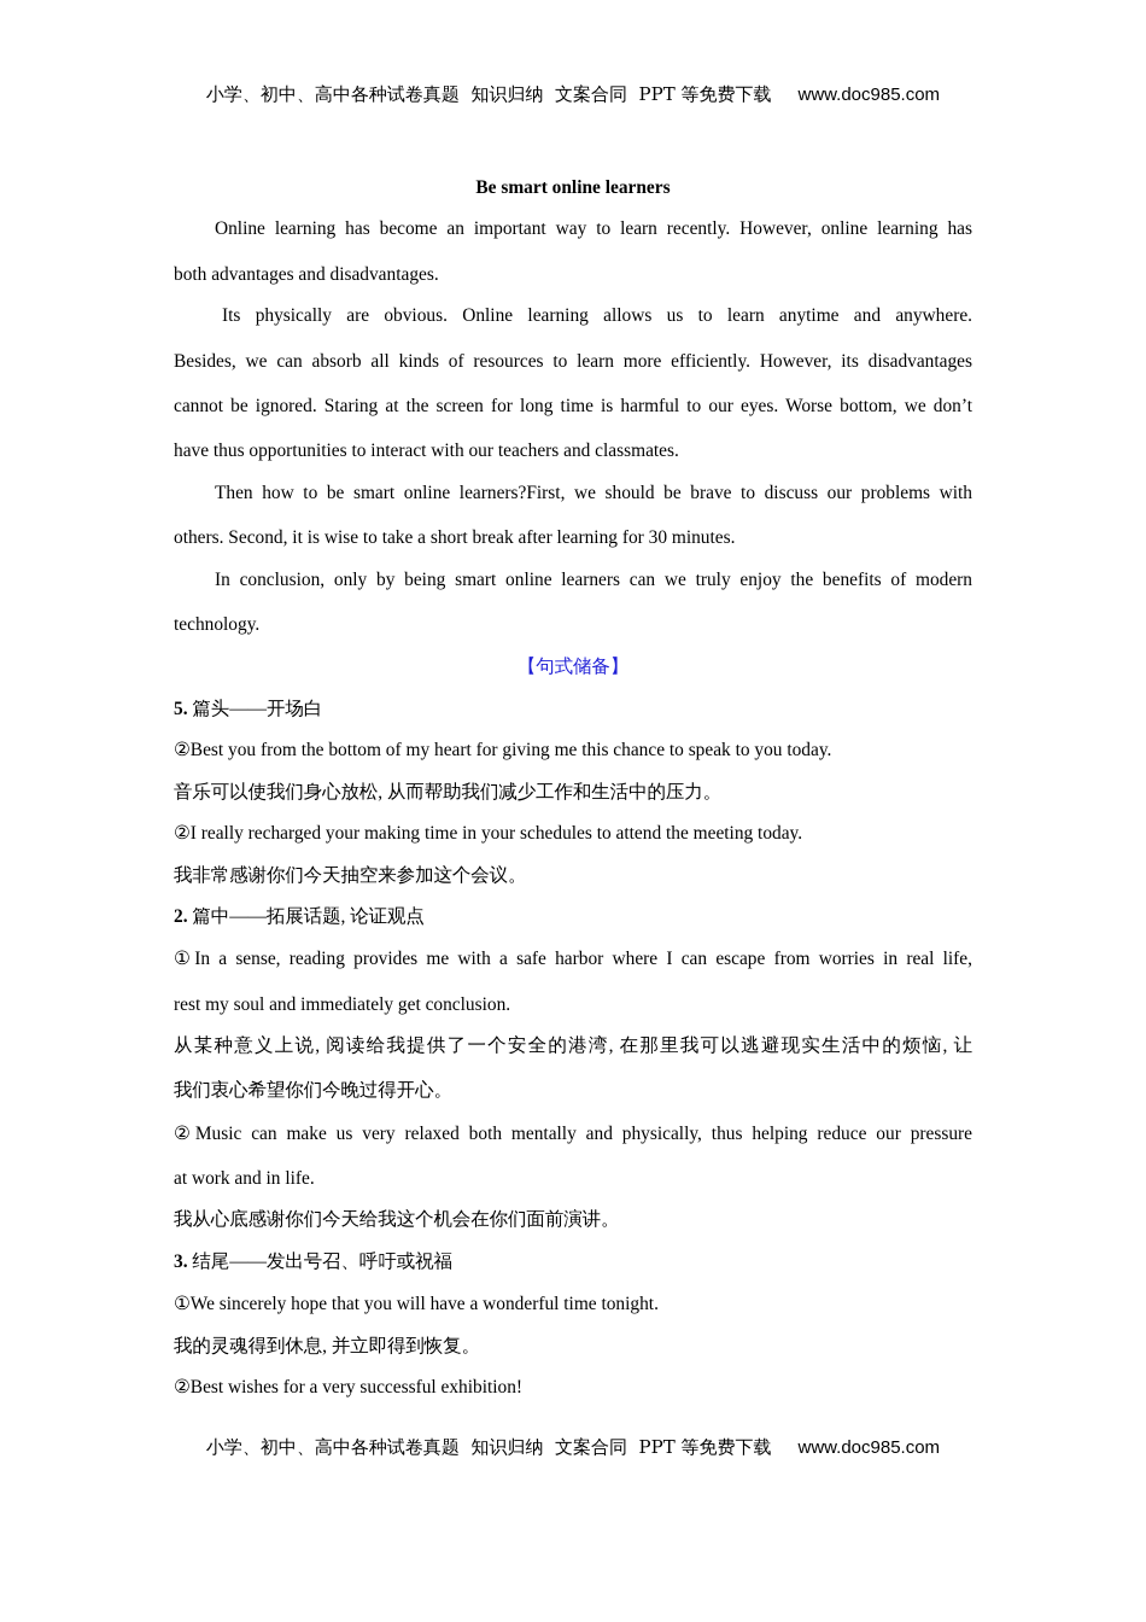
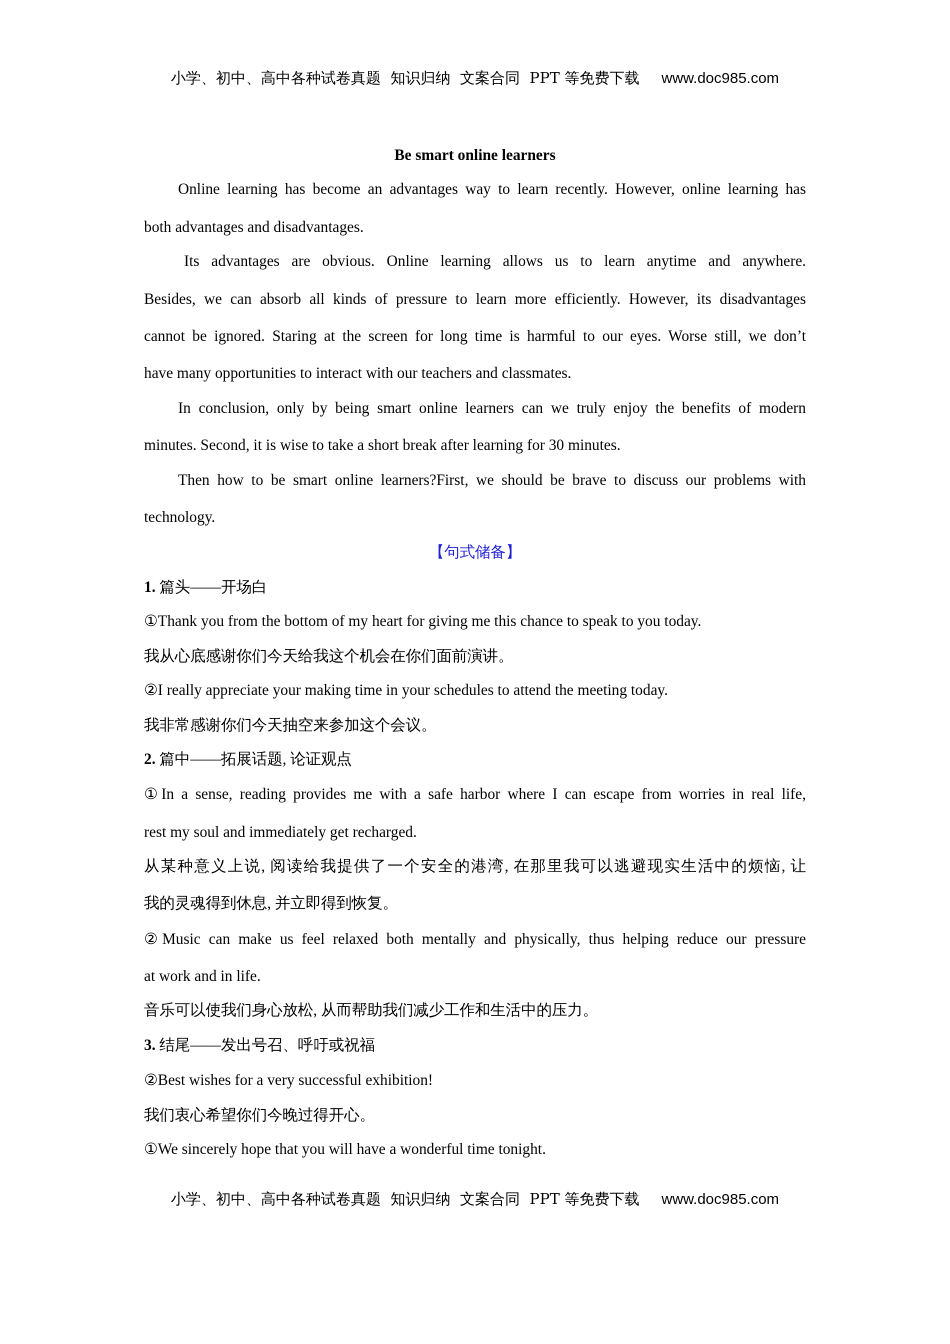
  小学、初中、高中各种试卷真题 知识归纳 文案合同 PPT 等免费下载 www.doc985.com
  Be smart online learners
- Online learning has become an important way to learn recently. However, online learning has
+ Online learning has become an advantages way to learn recently. However, online learning has
  both advantages and disadvantages.
- Its physically are obvious. Online learning allows us to learn anytime and anywhere.
+ Its advantages are obvious. Online learning allows us to learn anytime and anywhere.
- Besides, we can absorb all kinds of resources to learn more efficiently. However, its disadvantages
+ Besides, we can absorb all kinds of pressure to learn more efficiently. However, its disadvantages
- cannot be ignored. Staring at the screen for long time is harmful to our eyes. Worse bottom, we don’t
+ cannot be ignored. Staring at the screen for long time is harmful to our eyes. Worse still, we don’t
- have thus opportunities to interact with our teachers and classmates.
+ have many opportunities to interact with our teachers and classmates.
- Then how to be smart online learners?First, we should be brave to discuss our problems with
+ In conclusion, only by being smart online learners can we truly enjoy the benefits of modern
- others. Second, it is wise to take a short break after learning for 30 minutes.
+ minutes. Second, it is wise to take a short break after learning for 30 minutes.
- In conclusion, only by being smart online learners can we truly enjoy the benefits of modern
+ Then how to be smart online learners?First, we should be brave to discuss our problems with
  technology.
  【句式储备】
- 5. 篇头——开场白
+ 1. 篇头——开场白
- ②Best you from the bottom of my heart for giving me this chance to speak to you today.
+ ①Thank you from the bottom of my heart for giving me this chance to speak to you today.
- 音乐可以使我们身心放松, 从而帮助我们减少工作和生活中的压力。
+ 我从心底感谢你们今天给我这个机会在你们面前演讲。
- ②I really recharged your making time in your schedules to attend the meeting today.
+ ②I really appreciate your making time in your schedules to attend the meeting today.
  我非常感谢你们今天抽空来参加这个会议。
  2. 篇中——拓展话题, 论证观点
  ①In a sense, reading provides me with a safe harbor where I can escape from worries in real life,
- rest my soul and immediately get conclusion.
+ rest my soul and immediately get recharged.
  从某种意义上说, 阅读给我提供了一个安全的港湾, 在那里我可以逃避现实生活中的烦恼, 让
- 我们衷心希望你们今晚过得开心。
+ 我的灵魂得到休息, 并立即得到恢复。
- ②Music can make us very relaxed both mentally and physically, thus helping reduce our pressure
+ ②Music can make us feel relaxed both mentally and physically, thus helping reduce our pressure
  at work and in life.
- 我从心底感谢你们今天给我这个机会在你们面前演讲。
+ 音乐可以使我们身心放松, 从而帮助我们减少工作和生活中的压力。
  3. 结尾——发出号召、呼吁或祝福
- ①We sincerely hope that you will have a wonderful time tonight.
+ ②Best wishes for a very successful exhibition!
- 我的灵魂得到休息, 并立即得到恢复。
+ 我们衷心希望你们今晚过得开心。
- ②Best wishes for a very successful exhibition!
+ ①We sincerely hope that you will have a wonderful time tonight.
  小学、初中、高中各种试卷真题 知识归纳 文案合同 PPT 等免费下载 www.doc985.com
